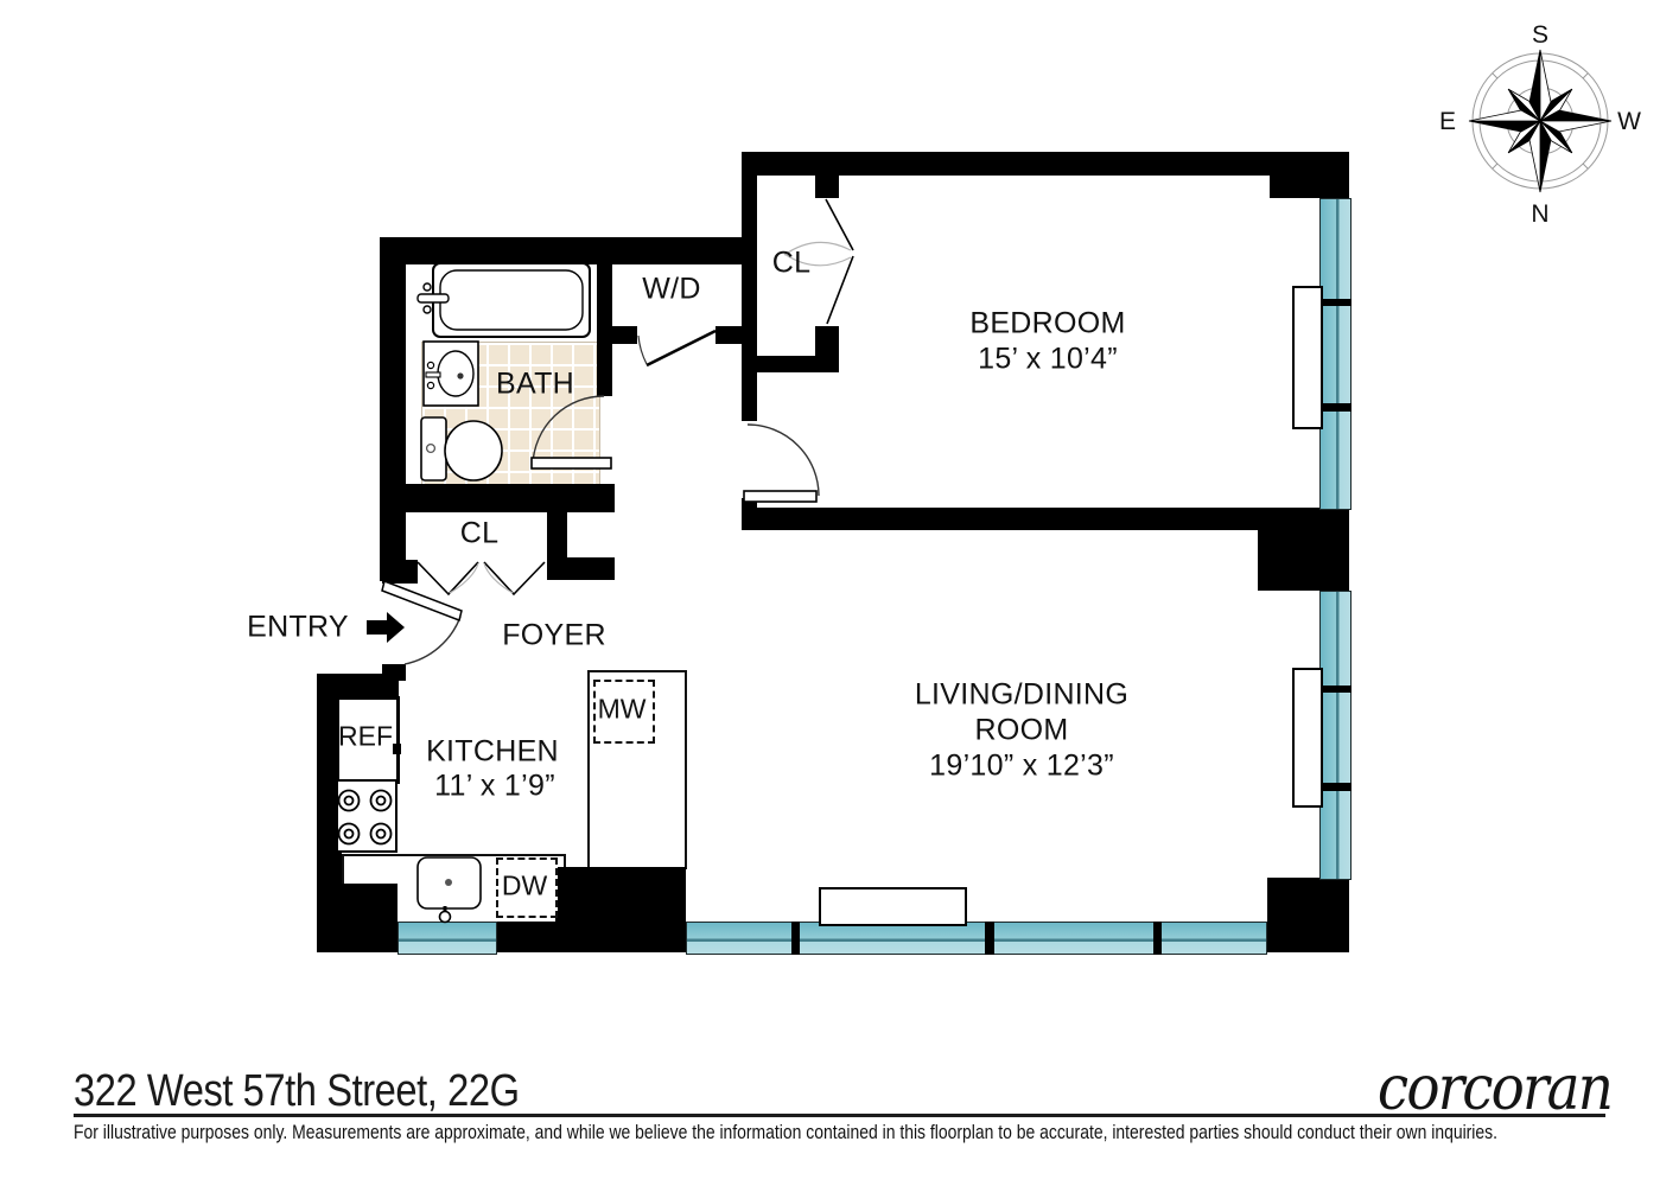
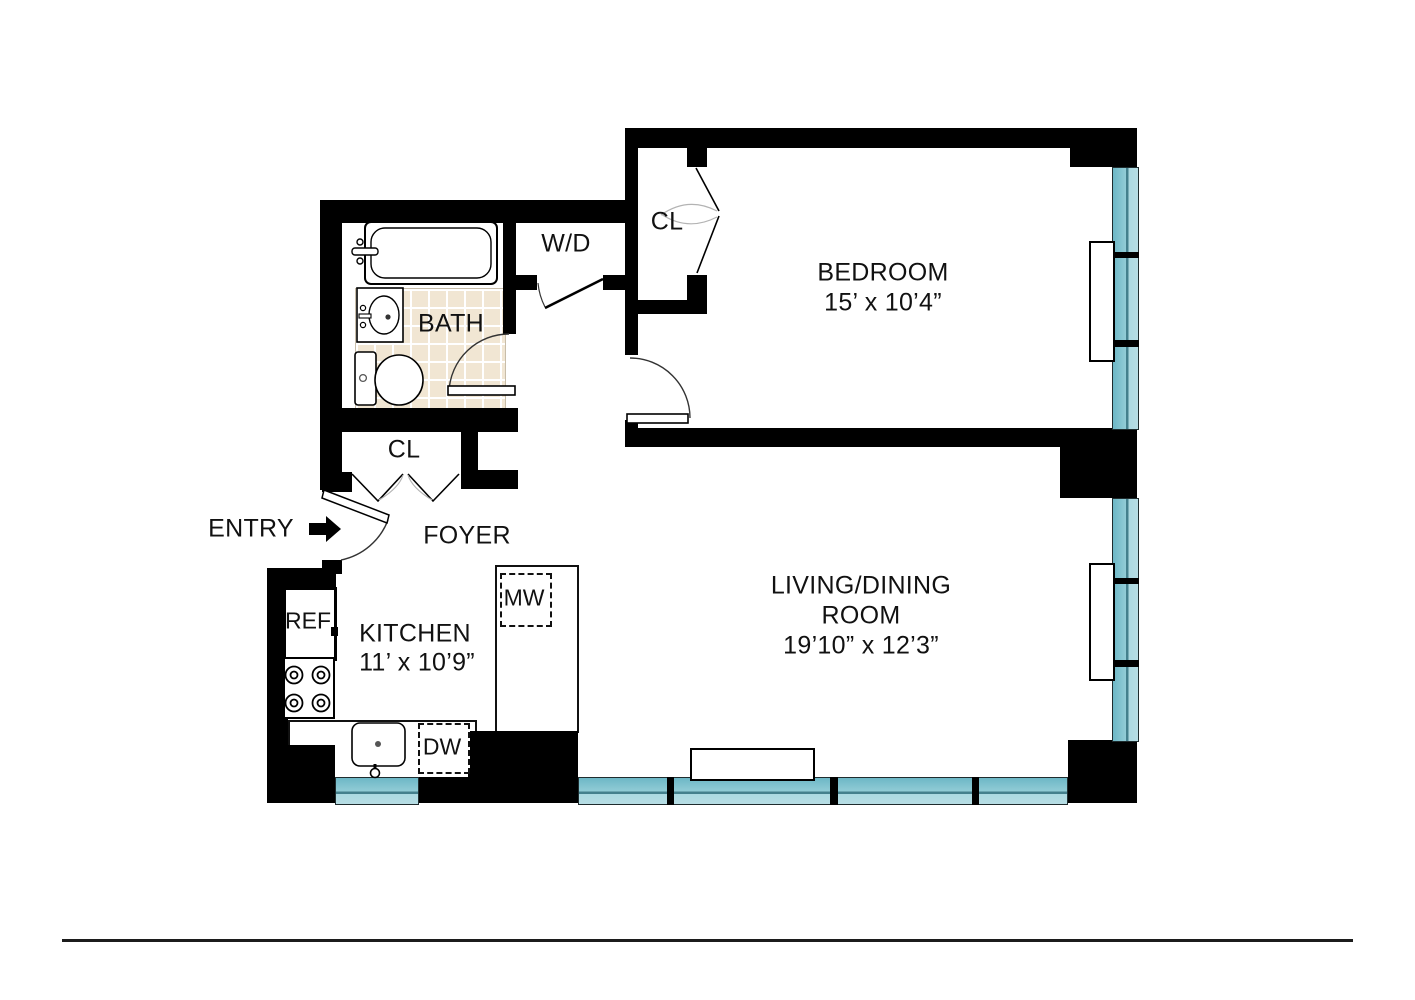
  BEDROOM
  15’ x 10’4”
  LIVING/DINING
  ROOM
  19’10” x 12’3”
  KITCHEN
- 11’ x 1’9”
+ 11’ x 10’9”
  BATH
  W/D
  CL
  CL
  FOYER
  ENTRY
  REF
  MW
  DW
- S
- N
- E
- W
- 322 West 57th Street, 22G
- corcoran
- For illustrative purposes only. Measurements are approximate, and while we believe the information contained in this floorplan to be accurate, interested parties should conduct their own inquiries.
